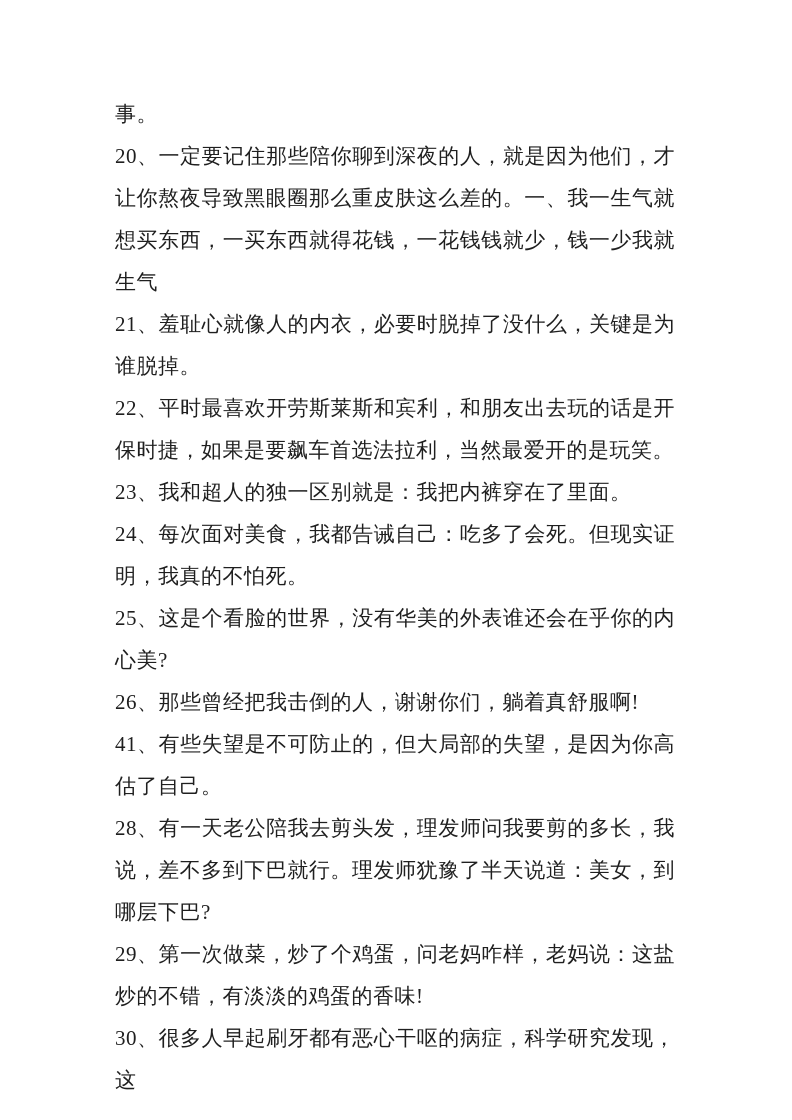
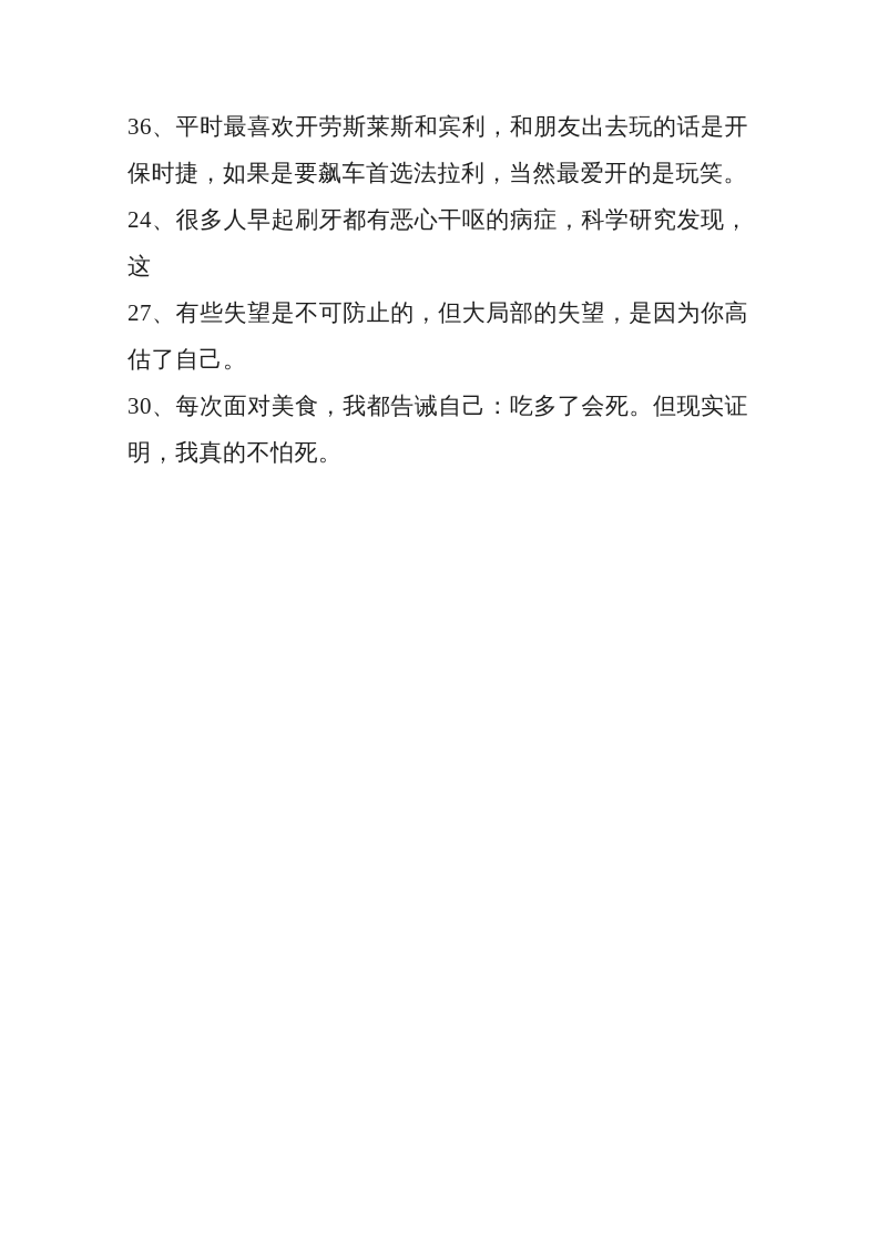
- 事。
- 20、一定要记住那些陪你聊到深夜的人，就是因为他们，才让你熬夜导致黑眼圈那么重皮肤这么差的。一、我一生气就想买东西，一买东西就得花钱，一花钱钱就少，钱一少我就生气
- 21、羞耻心就像人的内衣，必要时脱掉了没什么，关键是为谁脱掉。
- 22、平时最喜欢开劳斯莱斯和宾利，和朋友出去玩的话是开保时捷，如果是要飙车首选法拉利，当然最爱开的是玩笑。
+ 36、平时最喜欢开劳斯莱斯和宾利，和朋友出去玩的话是开保时捷，如果是要飙车首选法拉利，当然最爱开的是玩笑。
- 23、我和超人的独一区别就是：我把内裤穿在了里面。
- 24、每次面对美食，我都告诫自己：吃多了会死。但现实证明，我真的不怕死。
+ 24、很多人早起刷牙都有恶心干呕的病症，科学研究发现，这
- 25、这是个看脸的世界，没有华美的外表谁还会在乎你的内心美?
- 26、那些曾经把我击倒的人，谢谢你们，躺着真舒服啊!
- 41、有些失望是不可防止的，但大局部的失望，是因为你高估了自己。
+ 27、有些失望是不可防止的，但大局部的失望，是因为你高估了自己。
- 28、有一天老公陪我去剪头发，理发师问我要剪的多长，我说，差不多到下巴就行。理发师犹豫了半天说道：美女，到哪层下巴?
- 29、第一次做菜，炒了个鸡蛋，问老妈咋样，老妈说：这盐炒的不错，有淡淡的鸡蛋的香味!
- 30、很多人早起刷牙都有恶心干呕的病症，科学研究发现，这
+ 30、每次面对美食，我都告诫自己：吃多了会死。但现实证明，我真的不怕死。
